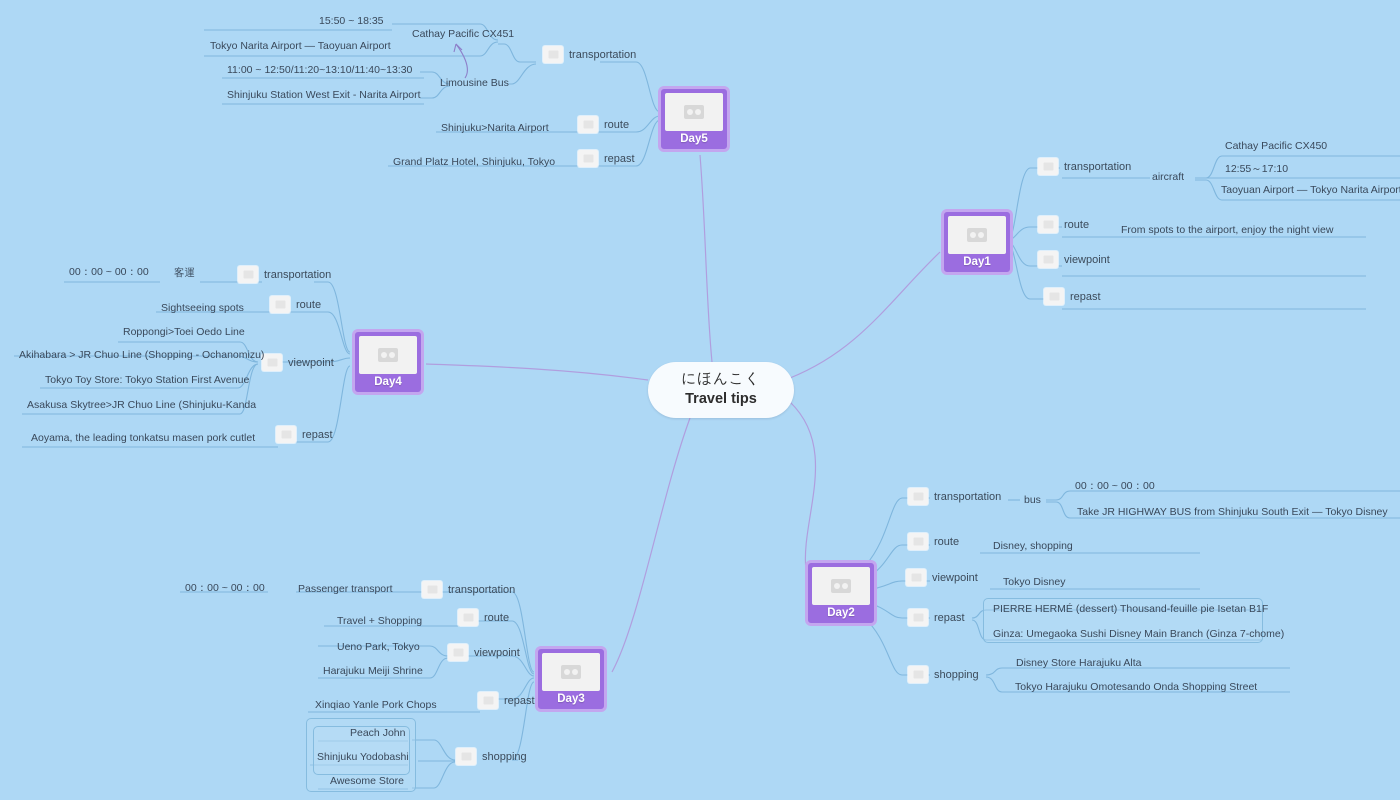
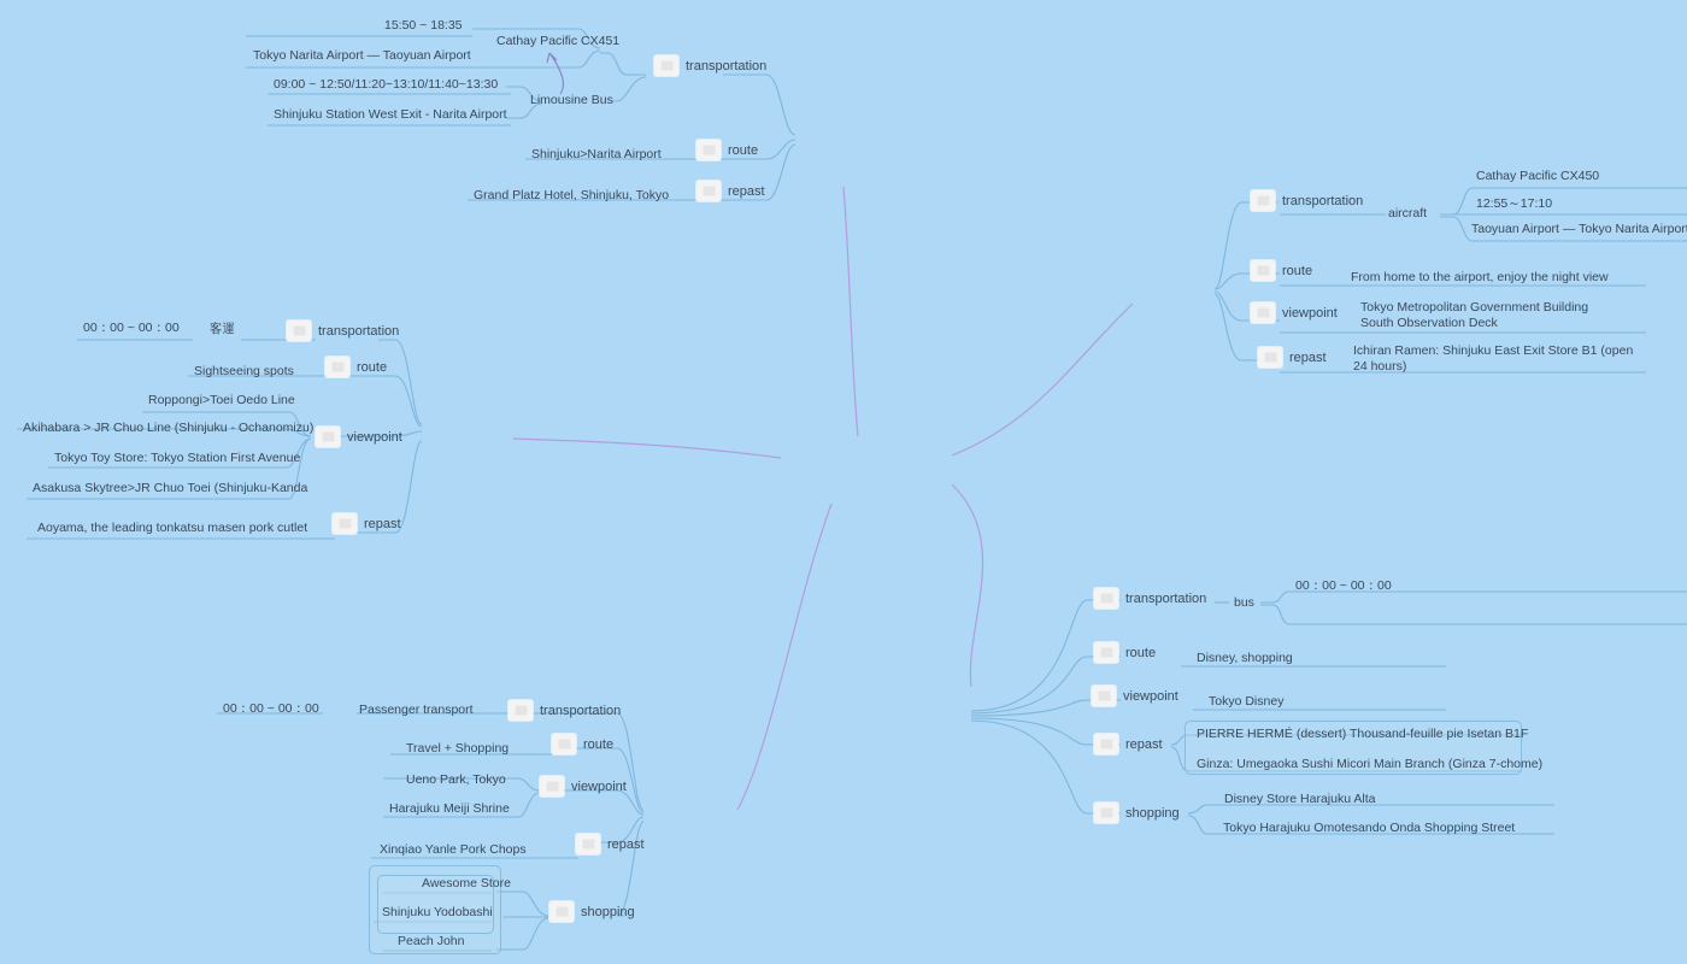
- にほんこく
- Travel tips
- Day5
- Day1
- Day2
- Day3
- Day4
  transportation
  aircraft
  Cathay Pacific CX450
  12:55～17:10
  Taoyuan Airport — Tokyo Narita Airpor
  route
- From spots to the airport, enjoy the night view
+ From home to the airport, enjoy the night view
  viewpoint
+ Tokyo Metropolitan Government Building South Observation Deck
  repast
+ Ichiran Ramen: Shinjuku East Exit Store B1 (open 24 hours)
  transportation
  bus
  00：00 ~ 00：00
- Take JR HIGHWAY BUS from Shinjuku South Exit — Tokyo Disney
  route
  Disney, shopping
  viewpoint
  Tokyo Disney
  repast
  PIERRE HERMÉ (dessert) Thousand-feuille pie Isetan B1F
- Ginza: Umegaoka Sushi Disney Main Branch (Ginza 7-chome)
+ Ginza: Umegaoka Sushi Micori Main Branch (Ginza 7-chome)
  shopping
  Disney Store Harajuku Alta
  Tokyo Harajuku Omotesando Onda Shopping Street
  transportation
  Passenger transport
  00：00 ~ 00：00
  route
  Travel + Shopping
  viewpoint
  Ueno Park, Tokyo
  Harajuku Meiji Shrine
  repast
  Xinqiao Yanle Pork Chops
  shopping
- Peach John
+ Awesome Store
  Shinjuku Yodobashi
- Awesome Store
+ Peach John
  transportation
  客運
  00：00 ~ 00：00
  route
  Sightseeing spots
  viewpoint
  Roppongi>Toei Oedo Line
- Akihabara > JR Chuo Line (Shopping - Ochanomizu)
+ Akihabara > JR Chuo Line (Shinjuku - Ochanomizu)
  Tokyo Toy Store: Tokyo Station First Avenue
- Asakusa Skytree>JR Chuo Line (Shinjuku-Kanda
+ Asakusa Skytree>JR Chuo Toei (Shinjuku-Kanda
  repast
  Aoyama, the leading tonkatsu masen pork cutlet
  transportation
  Cathay Pacific CX451
  Limousine Bus
  15:50 ~ 18:35
  Tokyo Narita Airport — Taoyuan Airport
- 11:00 ~ 12:50/11:20~13:10/11:40~13:30
+ 09:00 ~ 12:50/11:20~13:10/11:40~13:30
  Shinjuku Station West Exit - Narita Airport
  route
  Shinjuku>Narita Airport
  repast
  Grand Platz Hotel, Shinjuku, Tokyo
